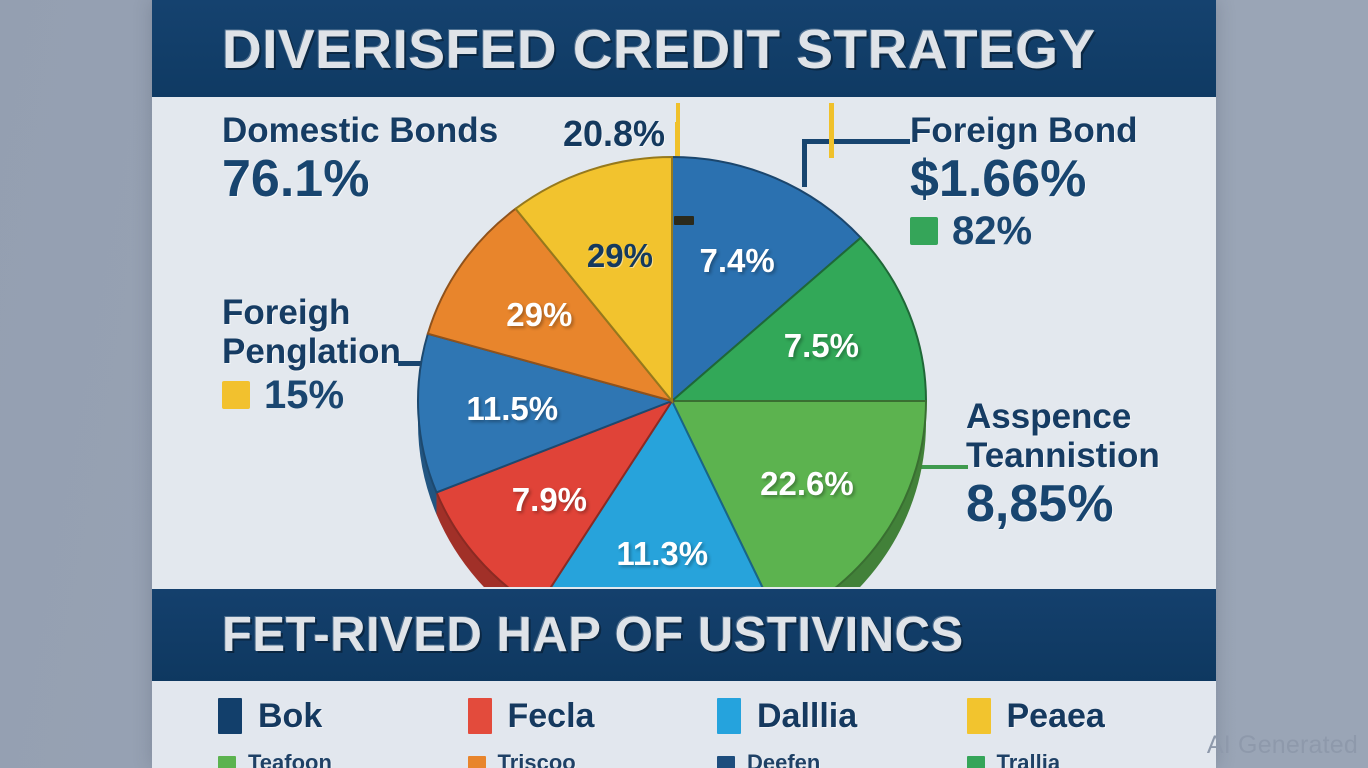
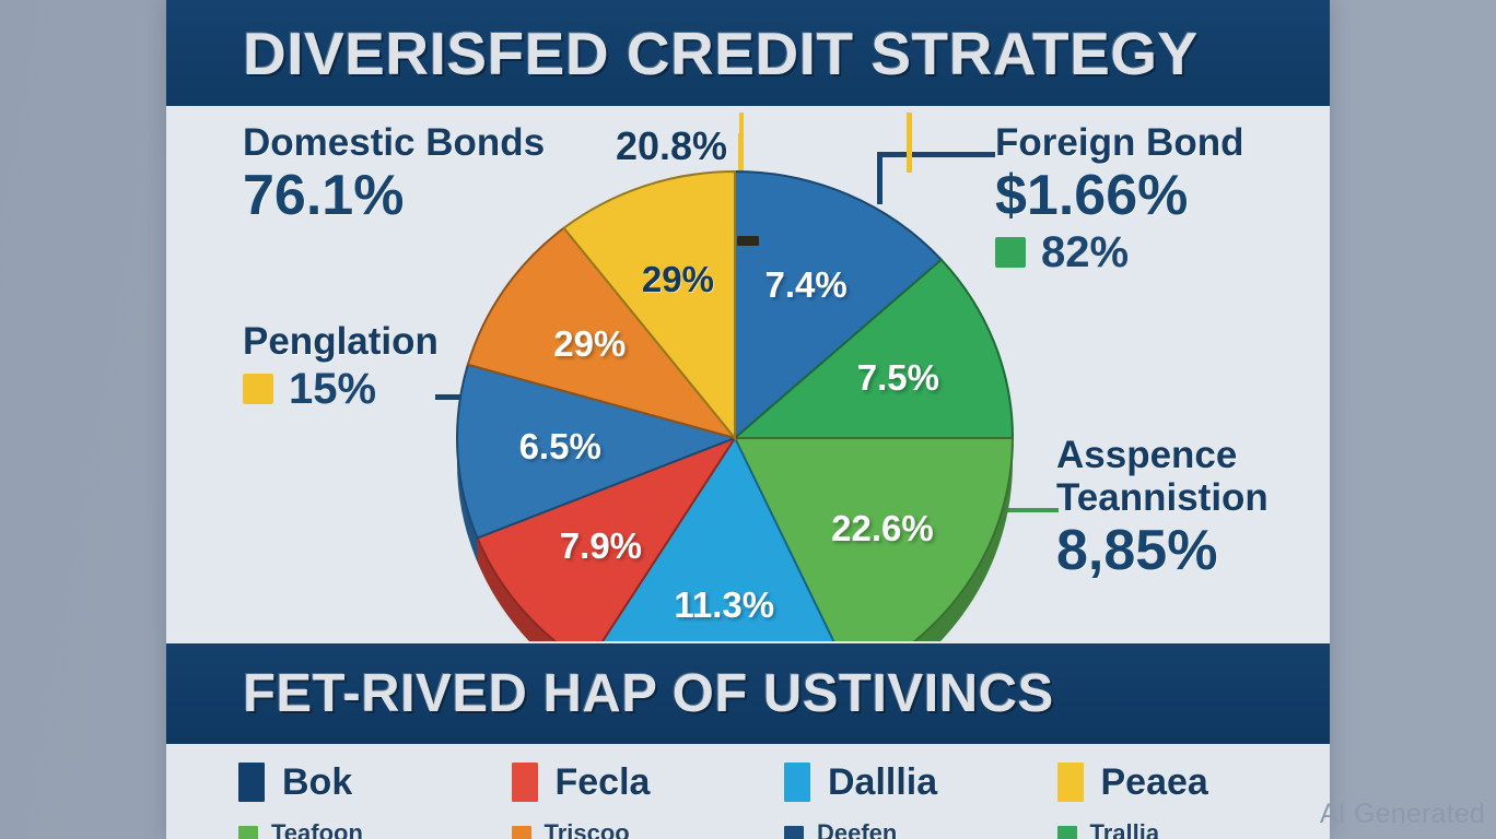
  DIVERISFED CREDIT STRATEGY
  Domestic Bonds
  76.1%
- Foreigh
  Penglation
  15%
  Foreign Bond
  $1.66%
  82%
  Asspence
  Teannistion
  8,85%
  20.8%
  7.4%
  7.5%
  22.6%
  11.3%
  7.9%
- 11.5%
+ 6.5%
  29%
  29%
  FET-RIVED HAP OF USTIVINCS
  Bok
  Fecla
  Dalllia
  Peaea
  Teafoon
  Triscoo
  Deefen
  Trallia
  AI Generated
